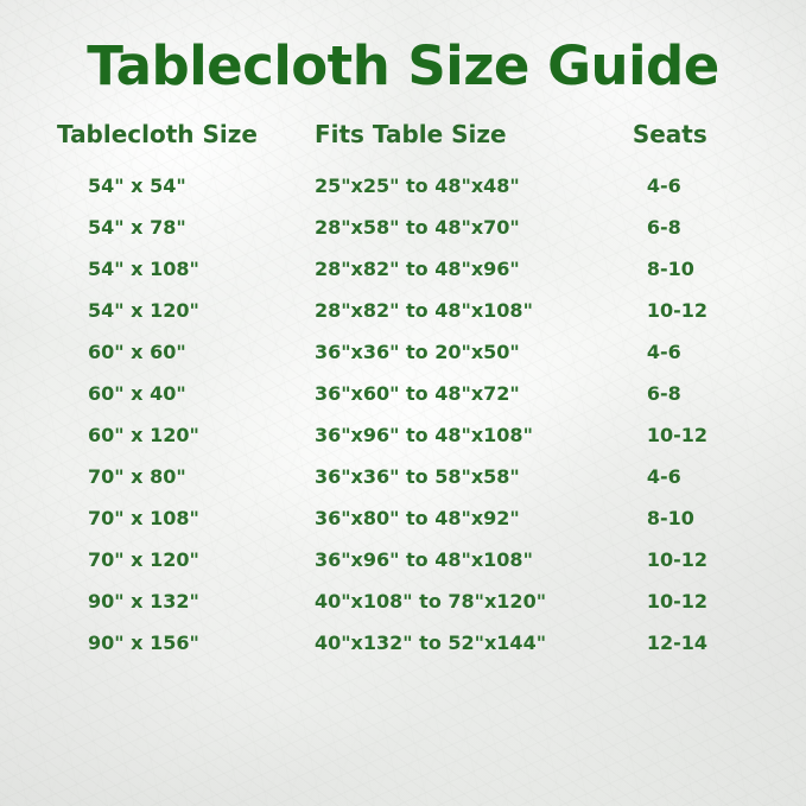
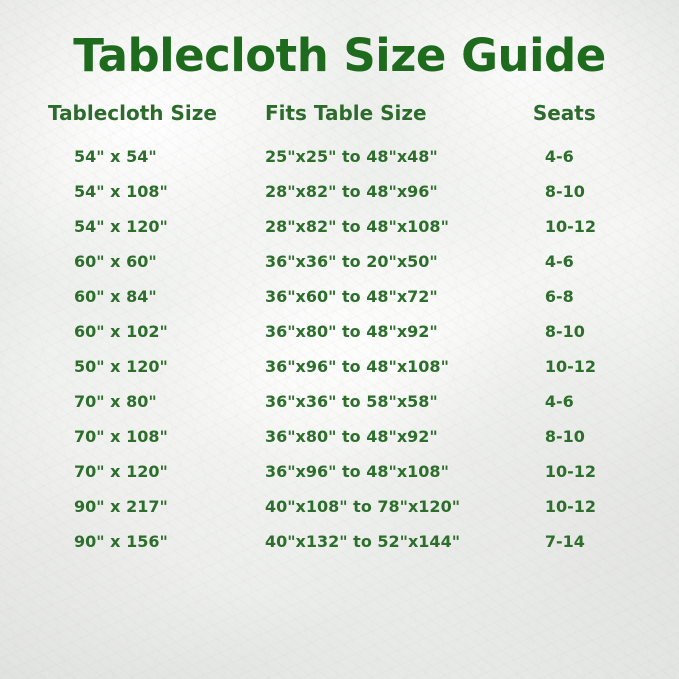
  Tablecloth Size Guide
  Tablecloth Size	Fits Table Size	Seats
  54" x 54"	25"x25" to 48"x48"	4-6
- 54" x 78"	28"x58" to 48"x70"	6-8
  54" x 108"	28"x82" to 48"x96"	8-10
  54" x 120"	28"x82" to 48"x108"	10-12
  60" x 60"	36"x36" to 20"x50"	4-6
- 60" x 40"	36"x60" to 48"x72"	6-8
+ 60" x 84"	36"x60" to 48"x72"	6-8
+ 60" x 102"	36"x80" to 48"x92"	8-10
- 60" x 120"	36"x96" to 48"x108"	10-12
+ 50" x 120"	36"x96" to 48"x108"	10-12
  70" x 80"	36"x36" to 58"x58"	4-6
  70" x 108"	36"x80" to 48"x92"	8-10
  70" x 120"	36"x96" to 48"x108"	10-12
- 90" x 132"	40"x108" to 78"x120"	10-12
+ 90" x 217"	40"x108" to 78"x120"	10-12
- 90" x 156"	40"x132" to 52"x144"	12-14
+ 90" x 156"	40"x132" to 52"x144"	7-14
